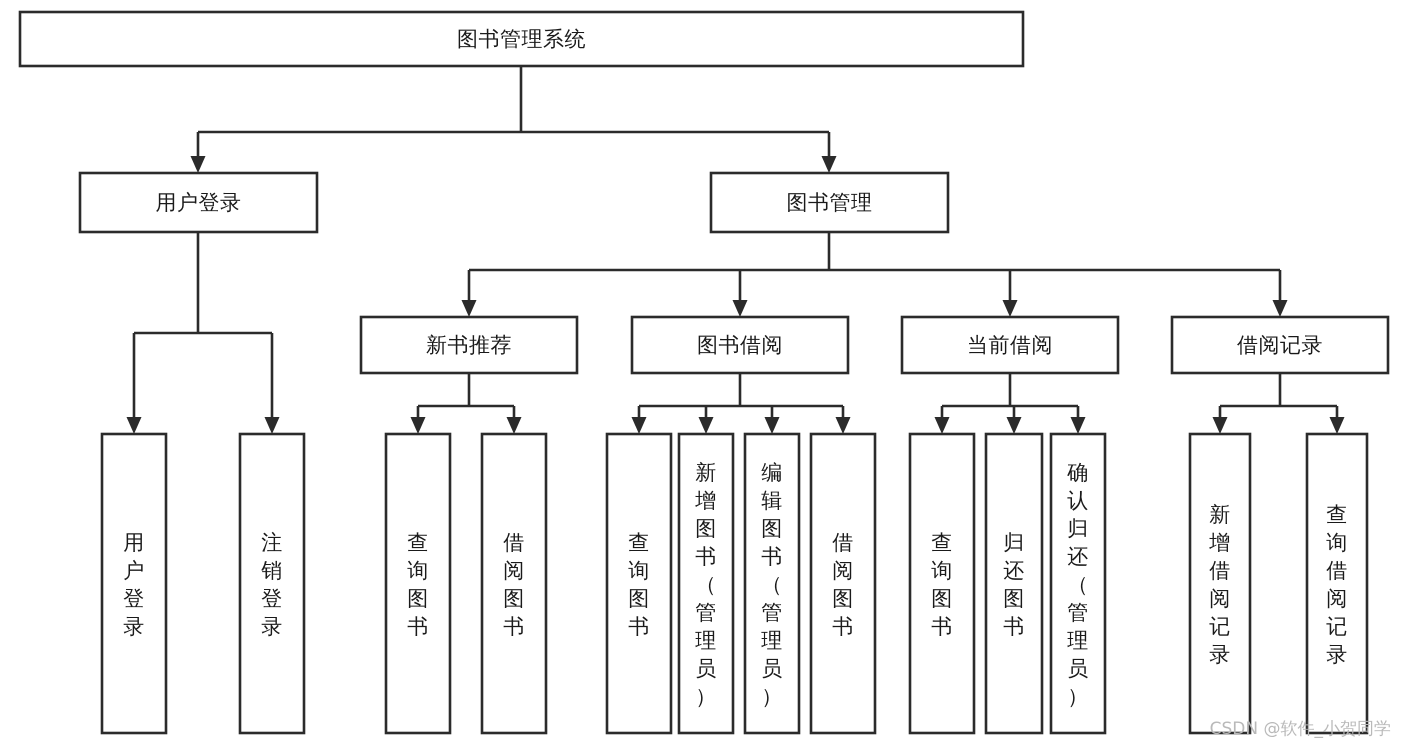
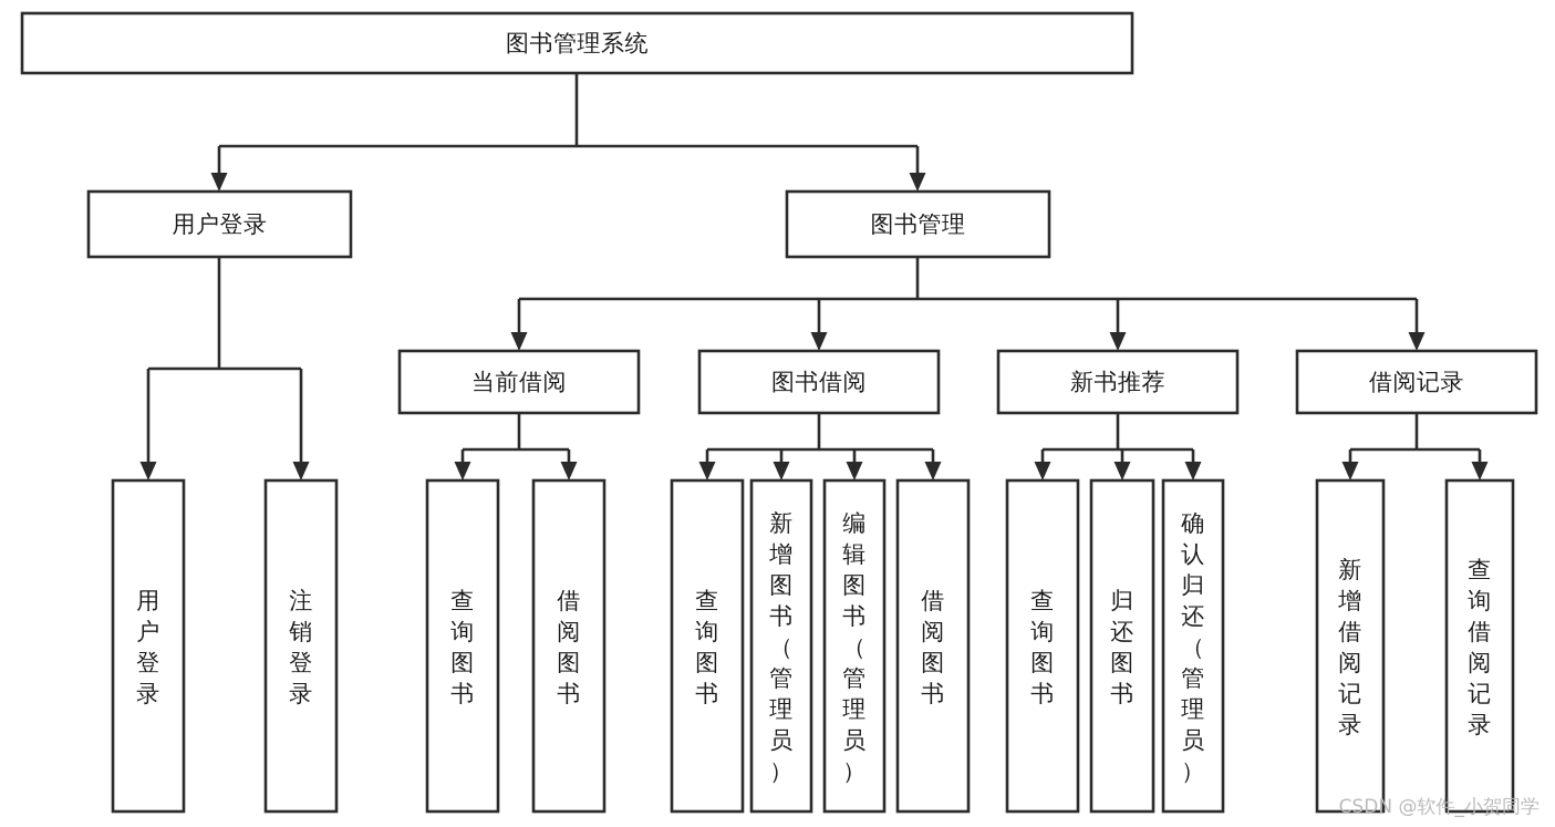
  图书管理系统
  用户登录
  图书管理
- 新书推荐
+ 当前借阅
  图书借阅
- 当前借阅
+ 新书推荐
  借阅记录
  用户登录
  注销登录
  查询图书
  借阅图书
  查询图书
  新增图书（管理员）
  编辑图书（管理员）
  借阅图书
  查询图书
  归还图书
  确认归还（管理员）
  新增借阅记录
  查询借阅记录
  CSDN @软件_小贺同学
